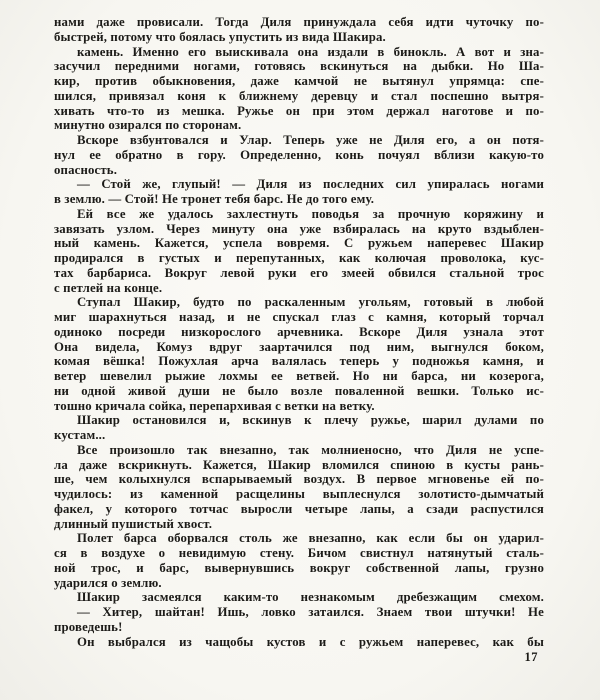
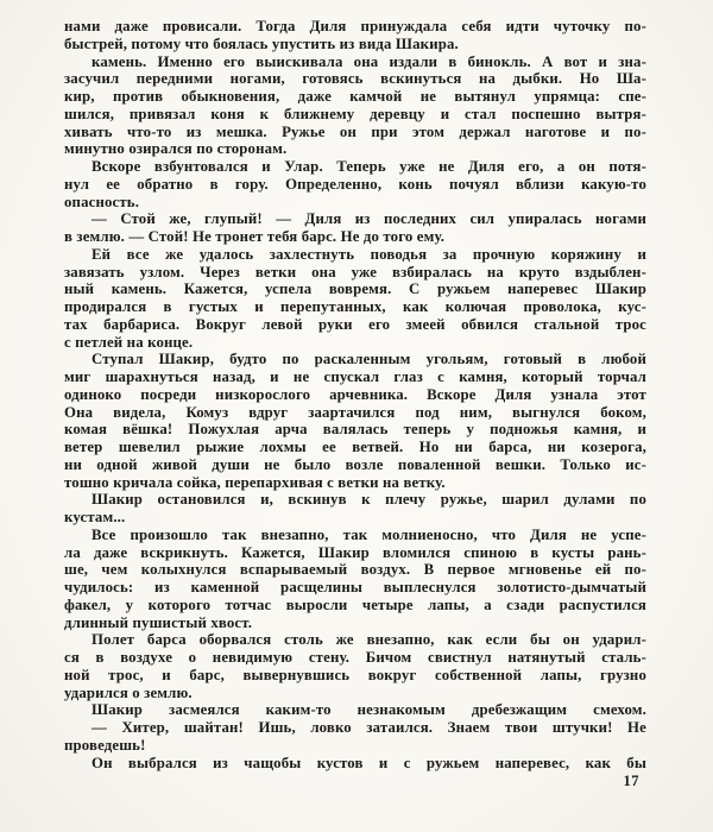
  нами даже провисали. Тогда Диля принуждала себя идти чуточку по-
  быстрей, потому что боялась упустить из вида Шакира.
  камень. Именно его выискивала она издали в бинокль. А вот и зна-
  засучил передними ногами, готовясь вскинуться на дыбки. Но Ша-
  кир, против обыкновения, даже камчой не вытянул упрямца: спе-
  шился, привязал коня к ближнему деревцу и стал поспешно вытря-
  хивать что-то из мешка. Ружье он при этом держал наготове и по-
  минутно озирался по сторонам.
  Вскоре взбунтовался и Улар. Теперь уже не Диля его, а он потя-
  нул ее обратно в гору. Определенно, конь почуял вблизи какую-то
  опасность.
  — Стой же, глупый! — Диля из последних сил упиралась ногами
  в землю. — Стой! Не тронет тебя барс. Не до того ему.
  Ей все же удалось захлестнуть поводья за прочную коряжину и
- завязать узлом. Через минуту она уже взбиралась на круто вздыблен-
+ завязать узлом. Через ветки она уже взбиралась на круто вздыблен-
  ный камень. Кажется, успела вовремя. С ружьем наперевес Шакир
  продирался в густых и перепутанных, как колючая проволока, кус-
  тах барбариса. Вокруг левой руки его змеей обвился стальной трос
  с петлей на конце.
  Ступал Шакир, будто по раскаленным угольям, готовый в любой
  миг шарахнуться назад, и не спускал глаз с камня, который торчал
  одиноко посреди низкорослого арчевника. Вскоре Диля узнала этот
  Она видела, Комуз вдруг заартачился под ним, выгнулся боком,
  комая вёшка! Пожухлая арча валялась теперь у подножья камня, и
  ветер шевелил рыжие лохмы ее ветвей. Но ни барса, ни козерога,
  ни одной живой души не было возле поваленной вешки. Только ис-
  тошно кричала сойка, перепархивая с ветки на ветку.
  Шакир остановился и, вскинув к плечу ружье, шарил дулами по
  кустам...
  Все произошло так внезапно, так молниеносно, что Диля не успе-
  ла даже вскрикнуть. Кажется, Шакир вломился спиною в кусты рань-
  ше, чем колыхнулся вспарываемый воздух. В первое мгновенье ей по-
  чудилось: из каменной расщелины выплеснулся золотисто-дымчатый
  факел, у которого тотчас выросли четыре лапы, а сзади распустился
  длинный пушистый хвост.
  Полет барса оборвался столь же внезапно, как если бы он ударил-
  ся в воздухе о невидимую стену. Бичом свистнул натянутый сталь-
  ной трос, и барс, вывернувшись вокруг собственной лапы, грузно
  ударился о землю.
  Шакир засмеялся каким-то незнакомым дребезжащим смехом.
  — Хитер, шайтан! Ишь, ловко затаился. Знаем твои штучки! Не
  проведешь!
  Он выбрался из чащобы кустов и с ружьем наперевес, как бы
  17
